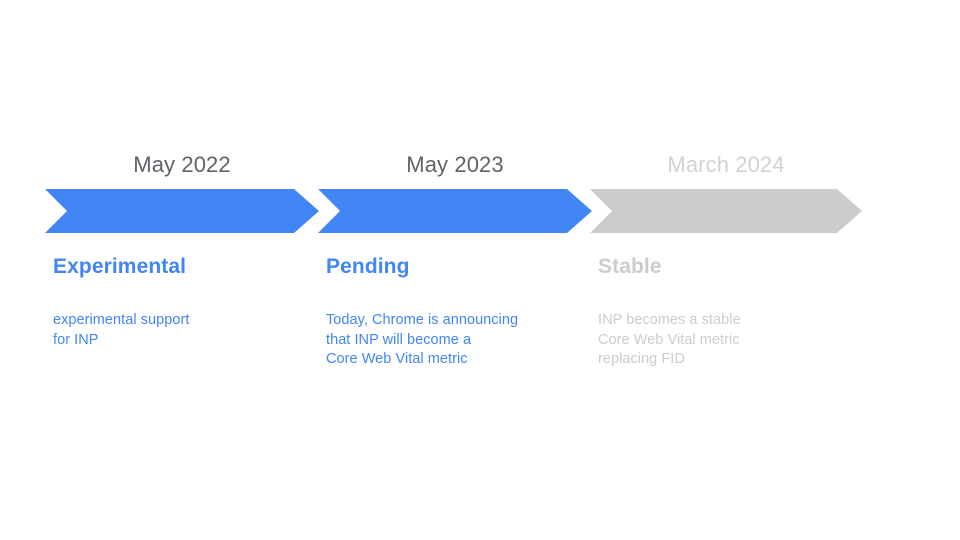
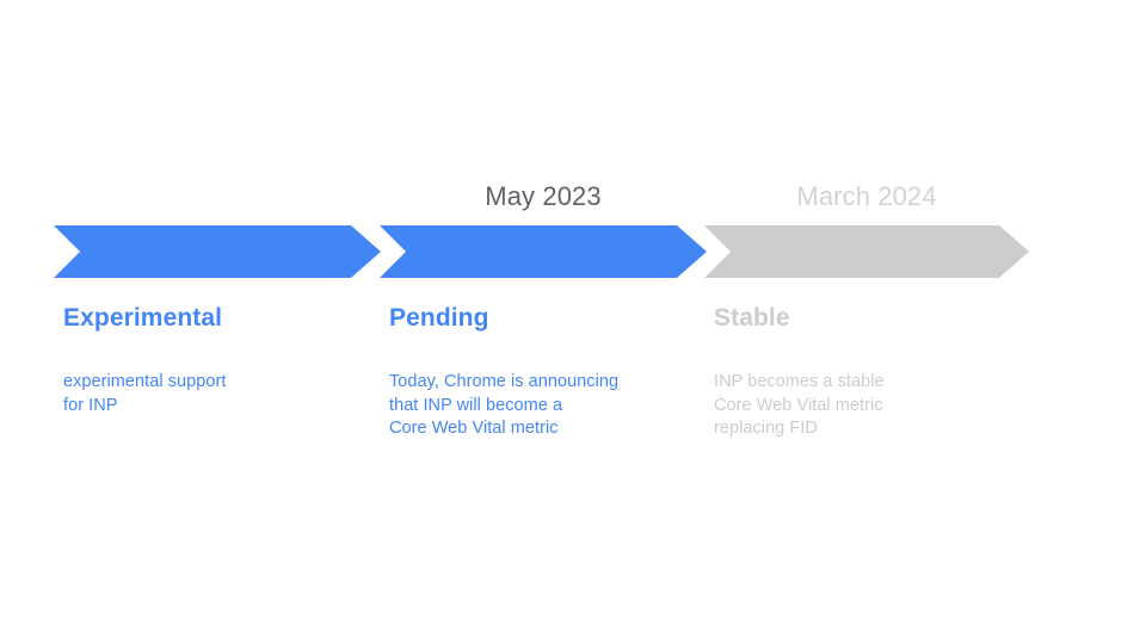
- May 2022
  Experimental
  experimental support
  for INP
  May 2023
  Pending
  Today, Chrome is announcing
  that INP will become a
  Core Web Vital metric
  March 2024
  Stable
  INP becomes a stable
  Core Web Vital metric
  replacing FID
